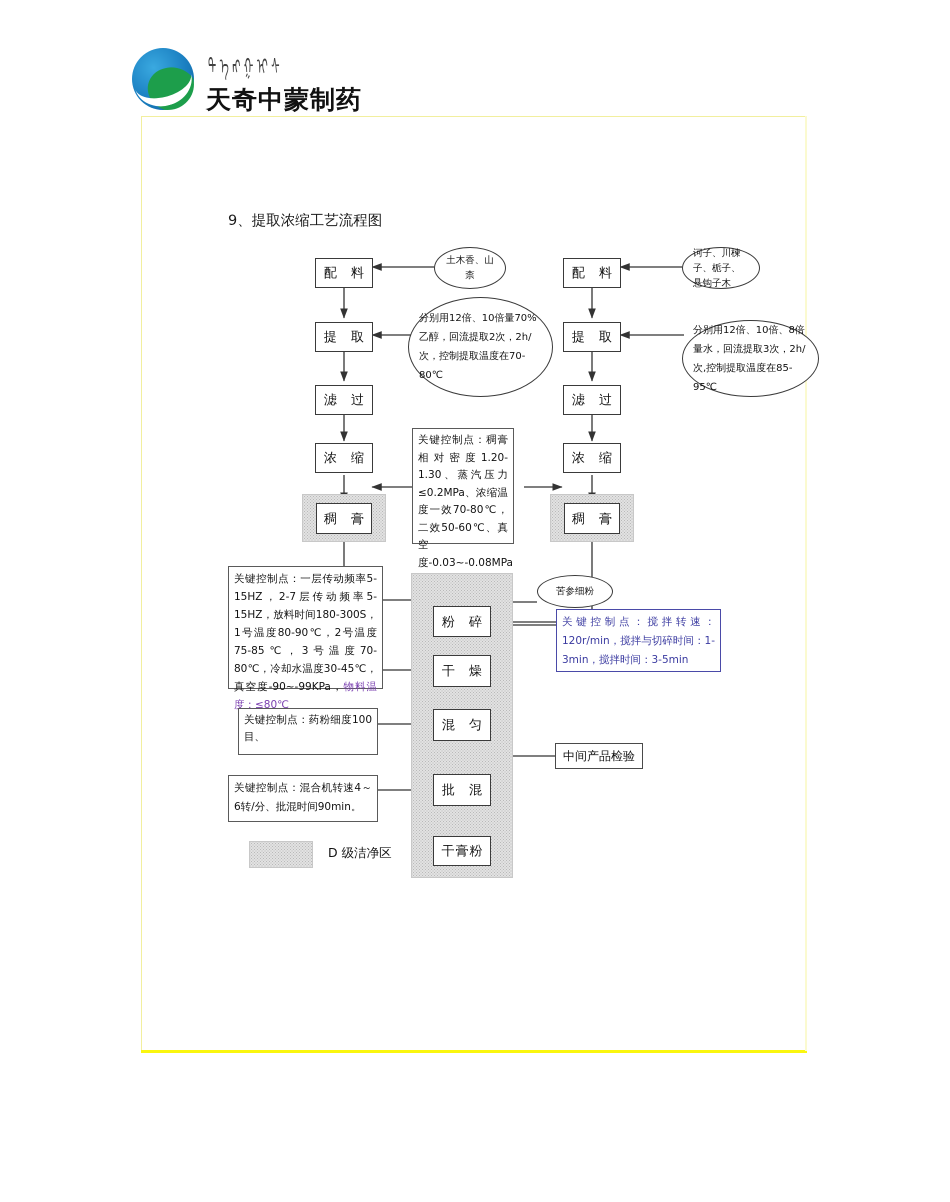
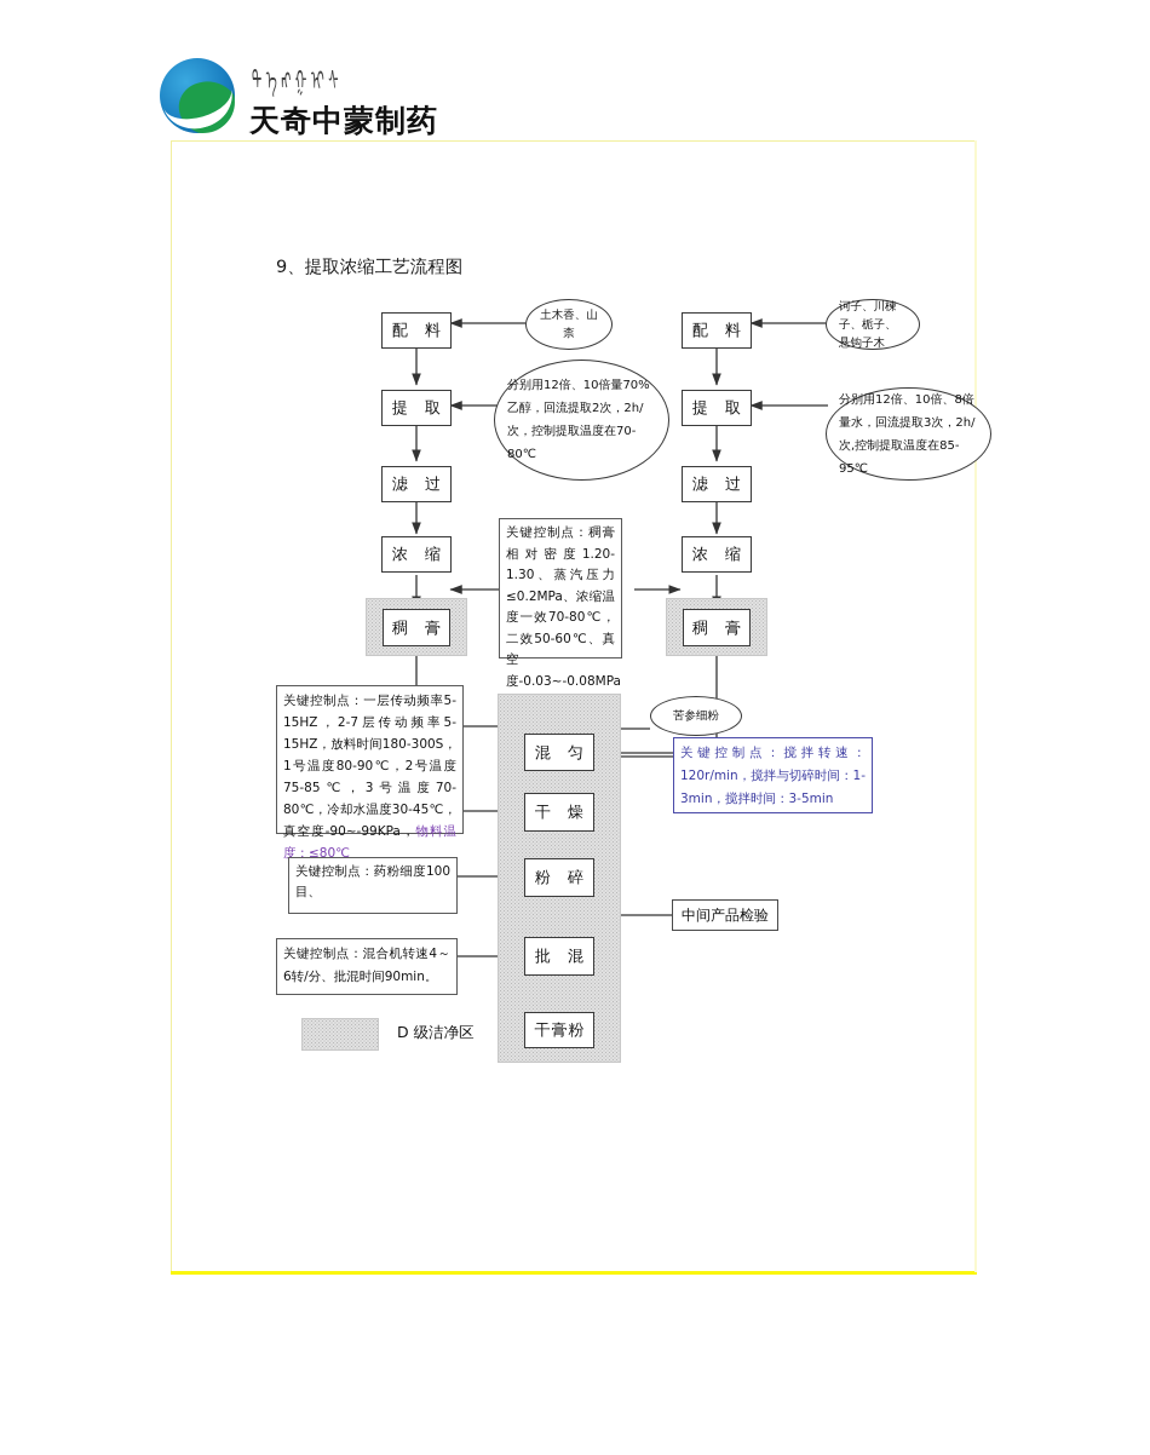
  ᠲ ᠡ ᠩ ᠭ ᠢ ᠰ
  天奇中蒙制药
  9、提取浓缩工艺流程图
  配 料
  提 取
  滤 过
  浓 缩
  稠 膏
  配 料
  提 取
  滤 过
  浓 缩
  稠 膏
- 粉 碎
+ 混 匀
  干 燥
- 混 匀
+ 粉 碎
  批 混
  干膏粉
  土木香、山柰
  分别用12倍、10倍量70%乙醇，回流提取2次，2h/次，控制提取温度在70-80℃
  诃子、川楝子、栀子、悬钩子木
  分别用12倍、10倍、8倍量水，回流提取3次，2h/次,控制提取温度在85-95℃
  苦参细粉
  关键控制点：稠膏相对密度1.20-1.30、蒸汽压力≤0.2MPa、浓缩温度一效70-80℃，二效50-60℃、真空度-0.03~-0.08MPa
  关键控制点：一层传动频率5-15HZ，2-7层传动频率5-15HZ，放料时间180-300S，1号温度80-90℃，2号温度75-85℃，3号温度70-80℃，冷却水温度30-45℃，真空度-90~-99KPa，物料温度：≤80℃
  关键控制点：搅拌转速：120r/min，搅拌与切碎时间：1-3min，搅拌时间：3-5min
  关键控制点：药粉细度100目、
  关键控制点：混合机转速4～6转/分、批混时间90min。
  中间产品检验
  D 级洁净区
